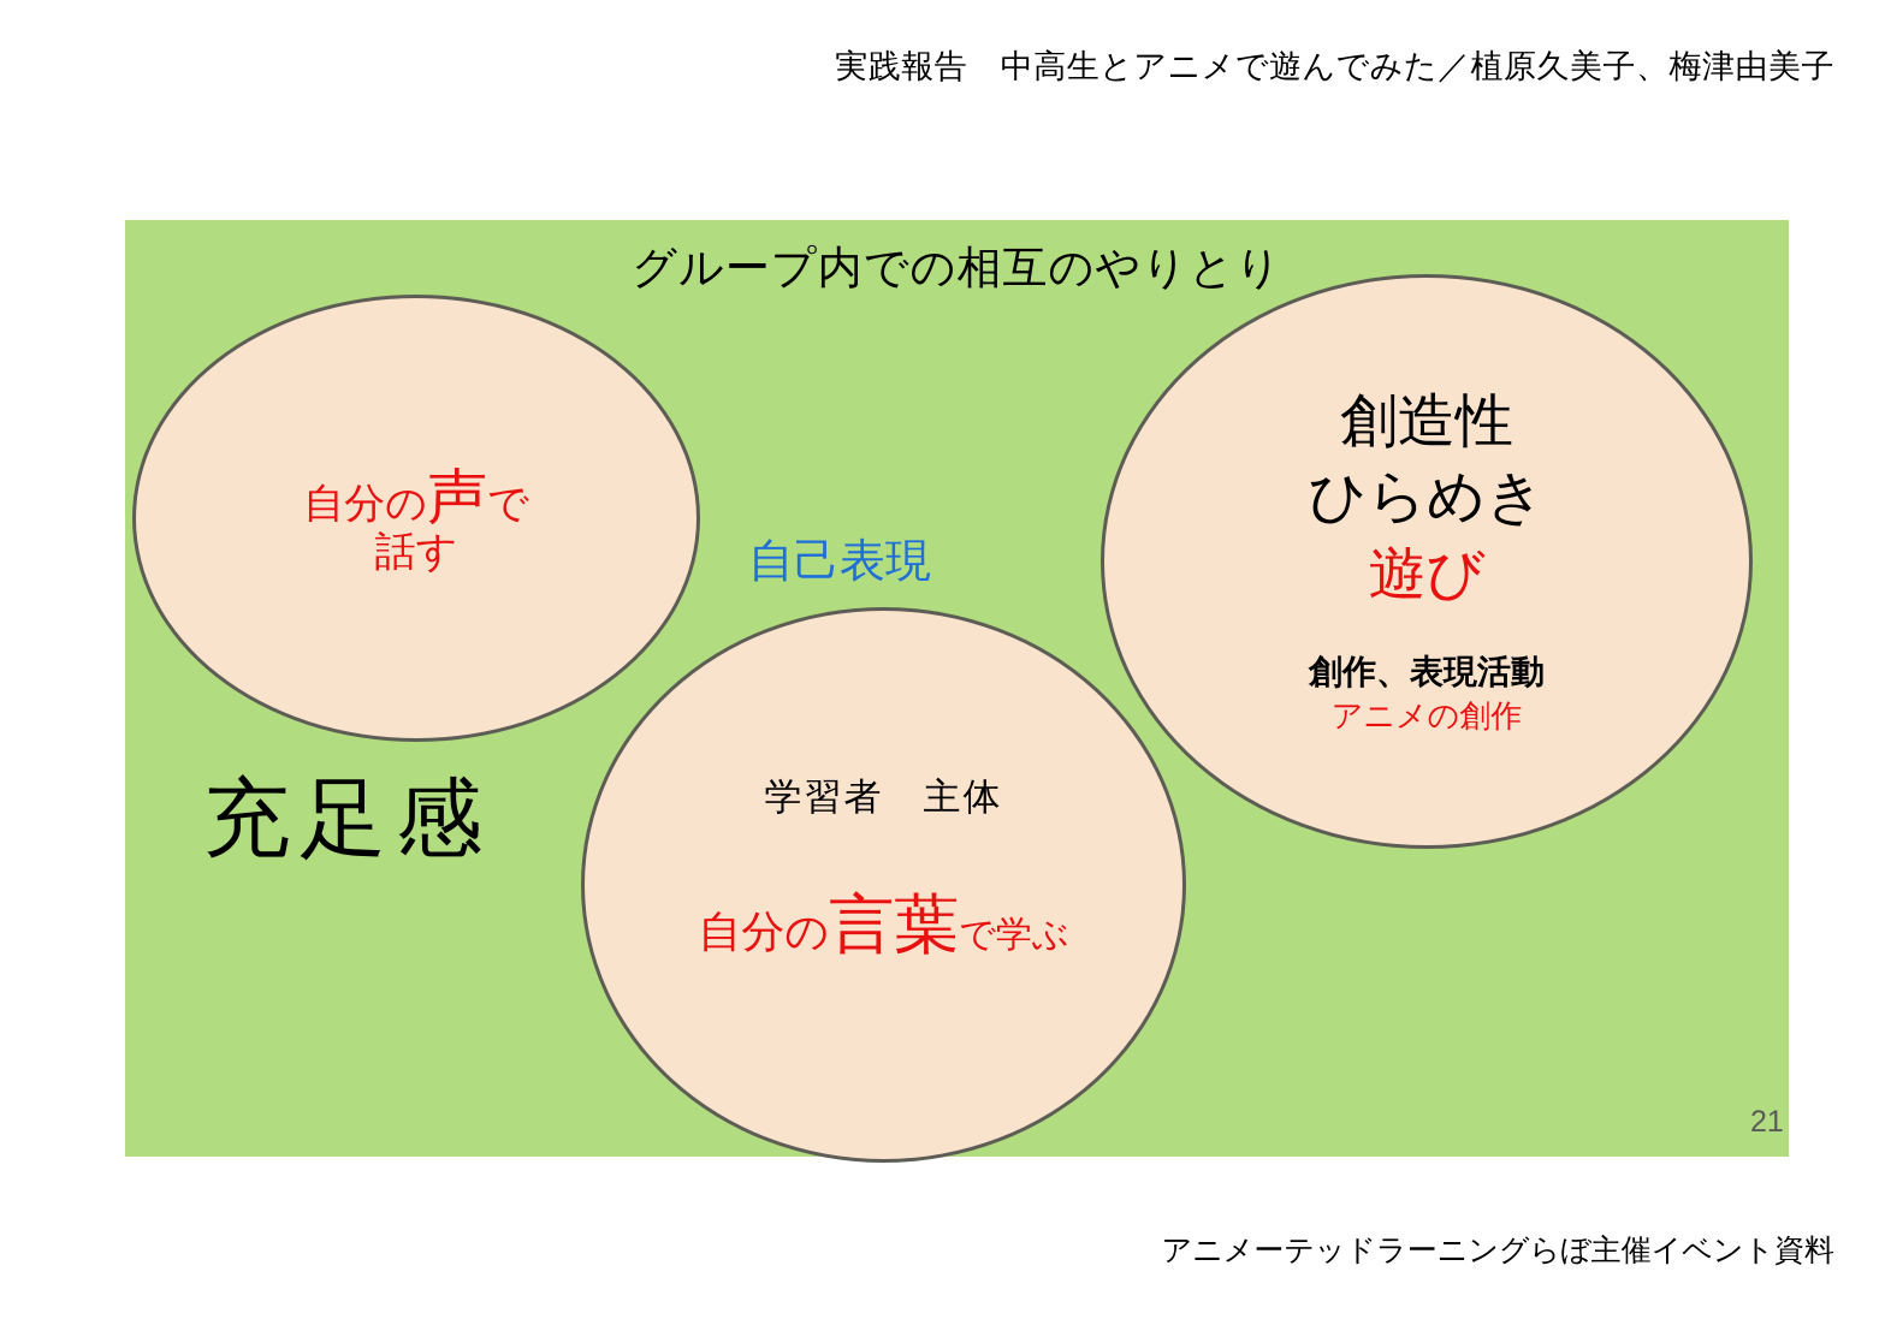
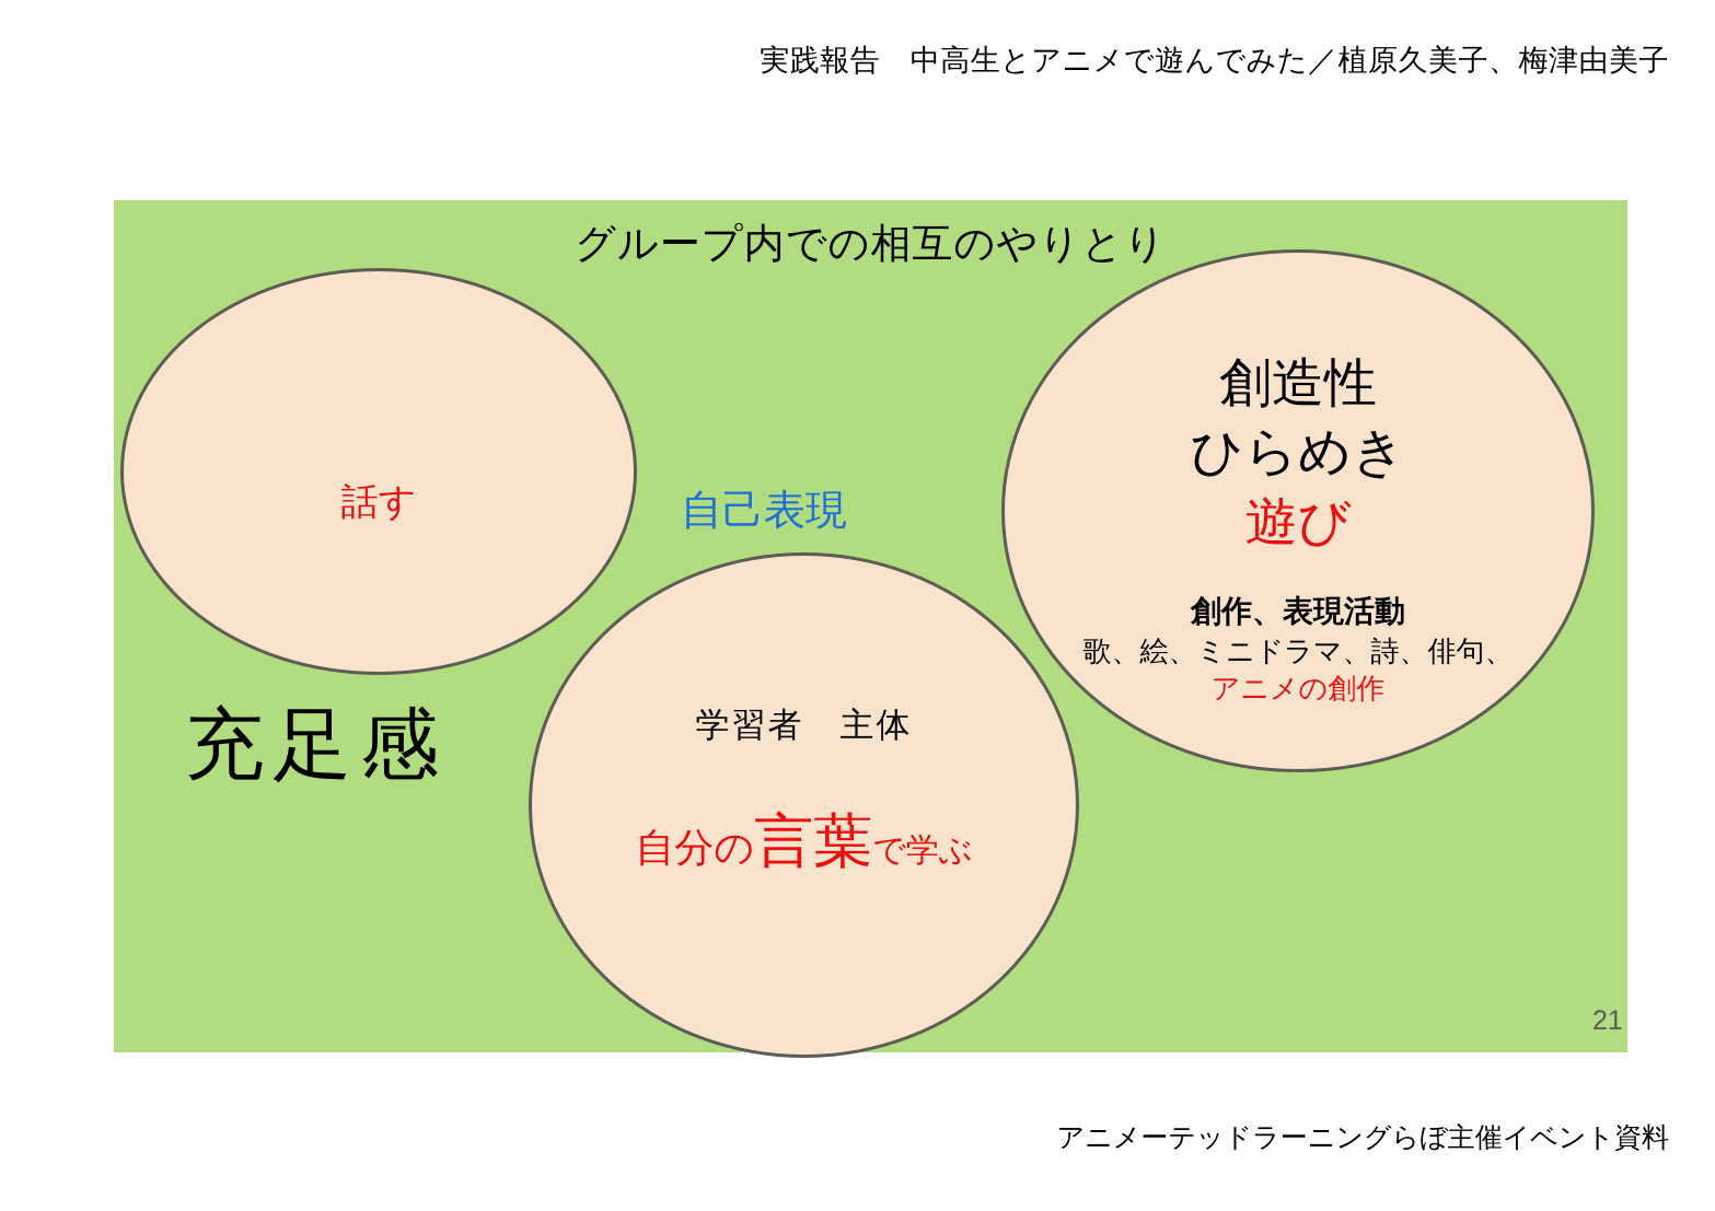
  実践報告 中高生とアニメで遊んでみた／植原久美子、梅津由美子
  グループ内での相互のやりとり
- 自分の声で
  話す
  創造性
  ひらめき
  遊び
  創作、表現活動
+ 歌、絵、ミニドラマ、詩、俳句、
  アニメの創作
  学習者 主体
  自分の言葉で学ぶ
  自己表現
  充足感
  21
  アニメーテッドラーニングらぼ主催イベント資料
